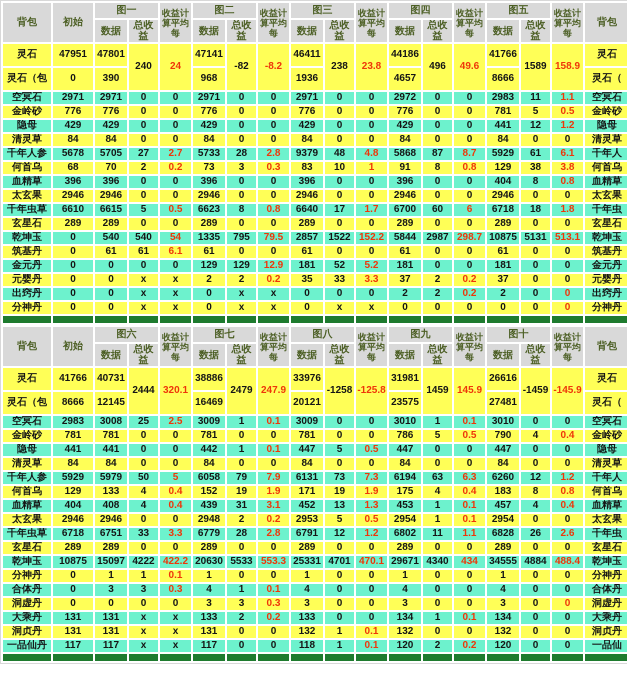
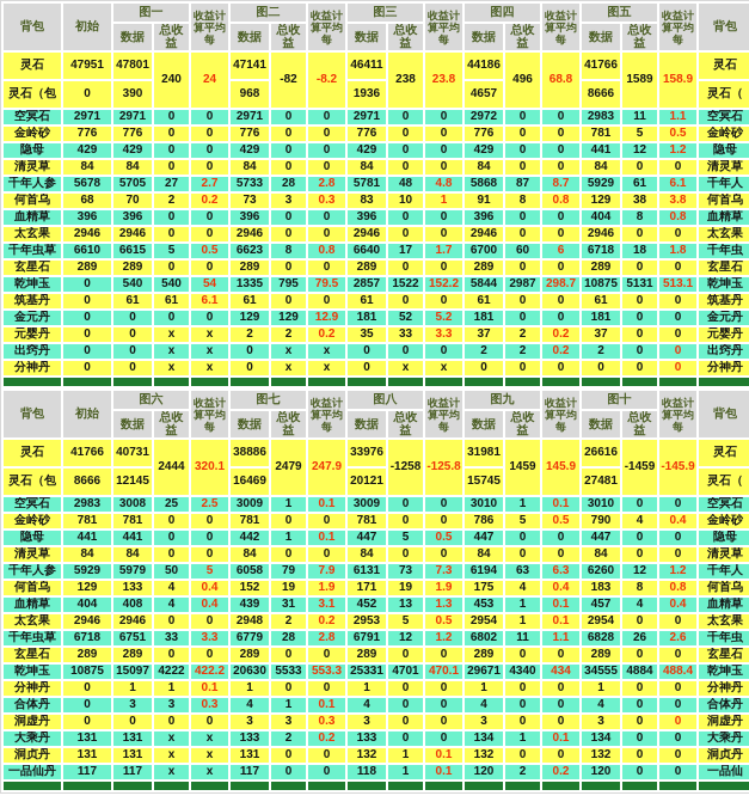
  背包	初始	图一	收益计算平均每	图二	收益计算平均每	图三	收益计算平均每	图四	收益计算平均每	图五	收益计算平均每	背包
  数据	总收益	数据	总收益	数据	总收益	数据	总收益	数据	总收益
- 灵石	47951	47801	240	24	47141	-82	-8.2	46411	238	23.8	44186	496	49.6	41766	1589	158.9	灵石
+ 灵石	47951	47801	240	24	47141	-82	-8.2	46411	238	23.8	44186	496	68.8	41766	1589	158.9	灵石
  灵石（包	0	390	968	1936	4657	8666	灵石（
  空冥石	2971	2971	0	0	2971	0	0	2971	0	0	2972	0	0	2983	11	1.1	空冥石
  金岭砂	776	776	0	0	776	0	0	776	0	0	776	0	0	781	5	0.5	金岭砂
  隐母	429	429	0	0	429	0	0	429	0	0	429	0	0	441	12	1.2	隐母
  清灵草	84	84	0	0	84	0	0	84	0	0	84	0	0	84	0	0	清灵草
- 千年人参	5678	5705	27	2.7	5733	28	2.8	9379	48	4.8	5868	87	8.7	5929	61	6.1	千年人
+ 千年人参	5678	5705	27	2.7	5733	28	2.8	5781	48	4.8	5868	87	8.7	5929	61	6.1	千年人
  何首乌	68	70	2	0.2	73	3	0.3	83	10	1	91	8	0.8	129	38	3.8	何首乌
  血精草	396	396	0	0	396	0	0	396	0	0	396	0	0	404	8	0.8	血精草
  太玄果	2946	2946	0	0	2946	0	0	2946	0	0	2946	0	0	2946	0	0	太玄果
  千年虫草	6610	6615	5	0.5	6623	8	0.8	6640	17	1.7	6700	60	6	6718	18	1.8	千年虫
  玄星石	289	289	0	0	289	0	0	289	0	0	289	0	0	289	0	0	玄星石
  乾坤玉	0	540	540	54	1335	795	79.5	2857	1522	152.2	5844	2987	298.7	10875	5131	513.1	乾坤玉
  筑基丹	0	61	61	6.1	61	0	0	61	0	0	61	0	0	61	0	0	筑基丹
  金元丹	0	0	0	0	129	129	12.9	181	52	5.2	181	0	0	181	0	0	金元丹
  元婴丹	0	0	x	x	2	2	0.2	35	33	3.3	37	2	0.2	37	0	0	元婴丹
  出窍丹	0	0	x	x	0	x	x	0	0	0	2	2	0.2	2	0	0	出窍丹
  分神丹	0	0	x	x	0	x	x	0	x	x	0	0	0	0	0	0	分神丹
  背包	初始	图六	收益计算平均每	图七	收益计算平均每	图八	收益计算平均每	图九	收益计算平均每	图十	收益计算平均每	背包
  数据	总收益	数据	总收益	数据	总收益	数据	总收益	数据	总收益
  灵石	41766	40731	2444	320.1	38886	2479	247.9	33976	-1258	-125.8	31981	1459	145.9	26616	-1459	-145.9	灵石
- 灵石（包	8666	12145	16469	20121	23575	27481	灵石（
+ 灵石（包	8666	12145	16469	20121	15745	27481	灵石（
  空冥石	2983	3008	25	2.5	3009	1	0.1	3009	0	0	3010	1	0.1	3010	0	0	空冥石
  金岭砂	781	781	0	0	781	0	0	781	0	0	786	5	0.5	790	4	0.4	金岭砂
  隐母	441	441	0	0	442	1	0.1	447	5	0.5	447	0	0	447	0	0	隐母
  清灵草	84	84	0	0	84	0	0	84	0	0	84	0	0	84	0	0	清灵草
  千年人参	5929	5979	50	5	6058	79	7.9	6131	73	7.3	6194	63	6.3	6260	12	1.2	千年人
  何首乌	129	133	4	0.4	152	19	1.9	171	19	1.9	175	4	0.4	183	8	0.8	何首乌
  血精草	404	408	4	0.4	439	31	3.1	452	13	1.3	453	1	0.1	457	4	0.4	血精草
  太玄果	2946	2946	0	0	2948	2	0.2	2953	5	0.5	2954	1	0.1	2954	0	0	太玄果
  千年虫草	6718	6751	33	3.3	6779	28	2.8	6791	12	1.2	6802	11	1.1	6828	26	2.6	千年虫
  玄星石	289	289	0	0	289	0	0	289	0	0	289	0	0	289	0	0	玄星石
  乾坤玉	10875	15097	4222	422.2	20630	5533	553.3	25331	4701	470.1	29671	4340	434	34555	4884	488.4	乾坤玉
  分神丹	0	1	1	0.1	1	0	0	1	0	0	1	0	0	1	0	0	分神丹
  合体丹	0	3	3	0.3	4	1	0.1	4	0	0	4	0	0	4	0	0	合体丹
  洞虚丹	0	0	0	0	3	3	0.3	3	0	0	3	0	0	3	0	0	洞虚丹
  大乘丹	131	131	x	x	133	2	0.2	133	0	0	134	1	0.1	134	0	0	大乘丹
  洞贞丹	131	131	x	x	131	0	0	132	1	0.1	132	0	0	132	0	0	洞贞丹
  一品仙丹	117	117	x	x	117	0	0	118	1	0.1	120	2	0.2	120	0	0	一品仙
